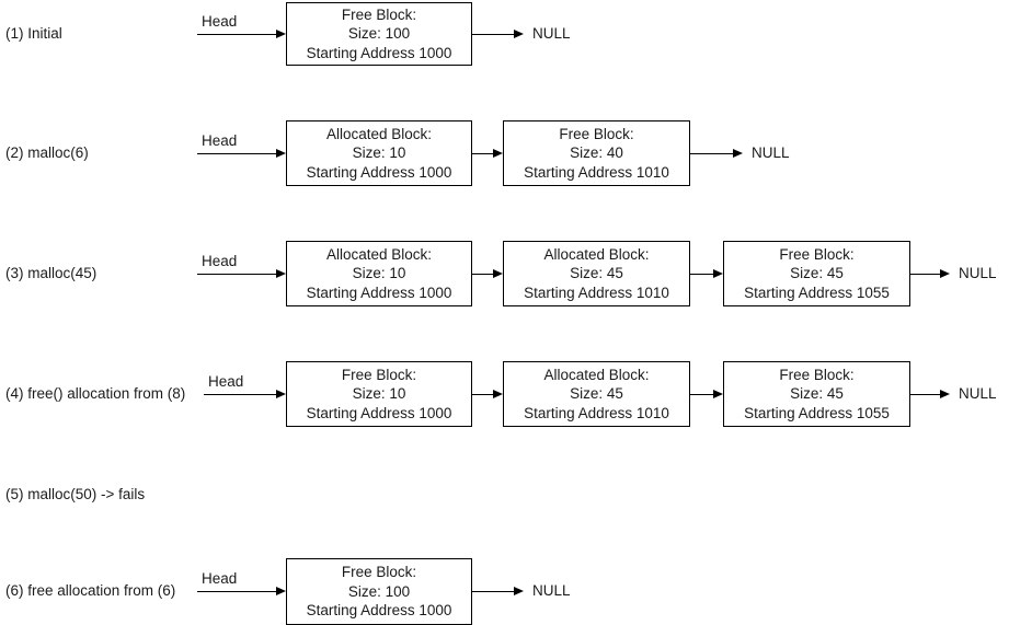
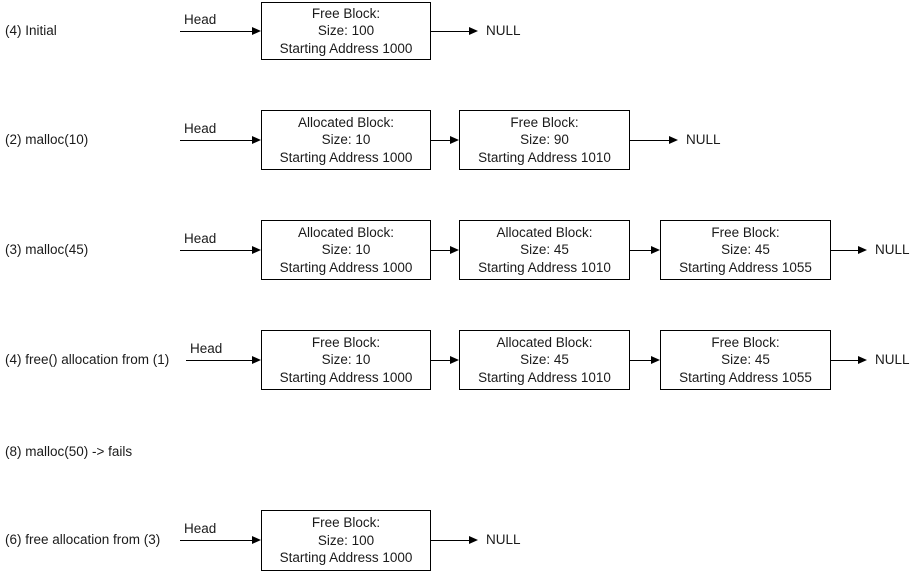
- (1) Initial
+ (4) Initial
  Head
  Free Block:
  Size: 100
  Starting Address 1000
  NULL
- (2) malloc(6)
+ (2) malloc(10)
  Head
  Allocated Block:
  Size: 10
  Starting Address 1000
  Free Block:
- Size: 40
+ Size: 90
  Starting Address 1010
  NULL
  (3) malloc(45)
  Head
  Allocated Block:
  Size: 10
  Starting Address 1000
  Allocated Block:
  Size: 45
  Starting Address 1010
  Free Block:
  Size: 45
  Starting Address 1055
  NULL
- (4) free() allocation from (8)
+ (4) free() allocation from (1)
  Head
  Free Block:
  Size: 10
  Starting Address 1000
  Allocated Block:
  Size: 45
  Starting Address 1010
  Free Block:
  Size: 45
  Starting Address 1055
  NULL
- (5) malloc(50) -> fails
+ (8) malloc(50) -> fails
- (6) free allocation from (6)
+ (6) free allocation from (3)
  Head
  Free Block:
  Size: 100
  Starting Address 1000
  NULL
